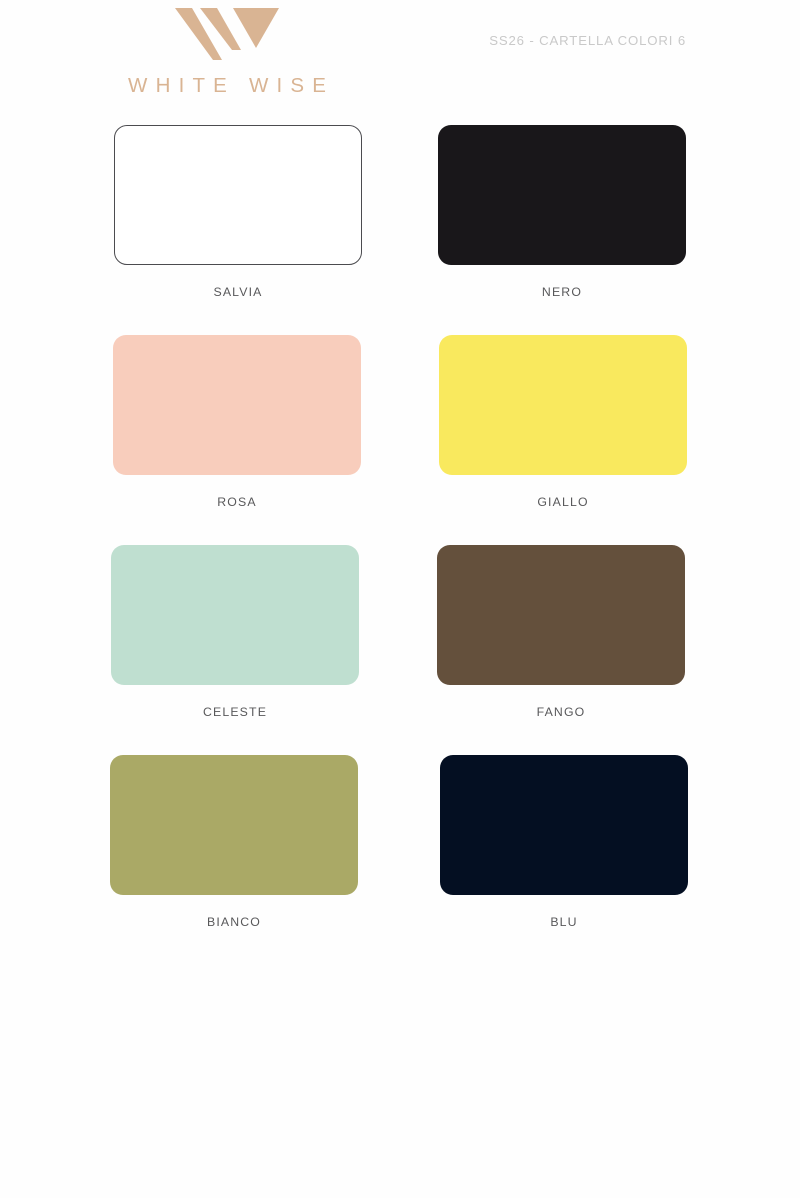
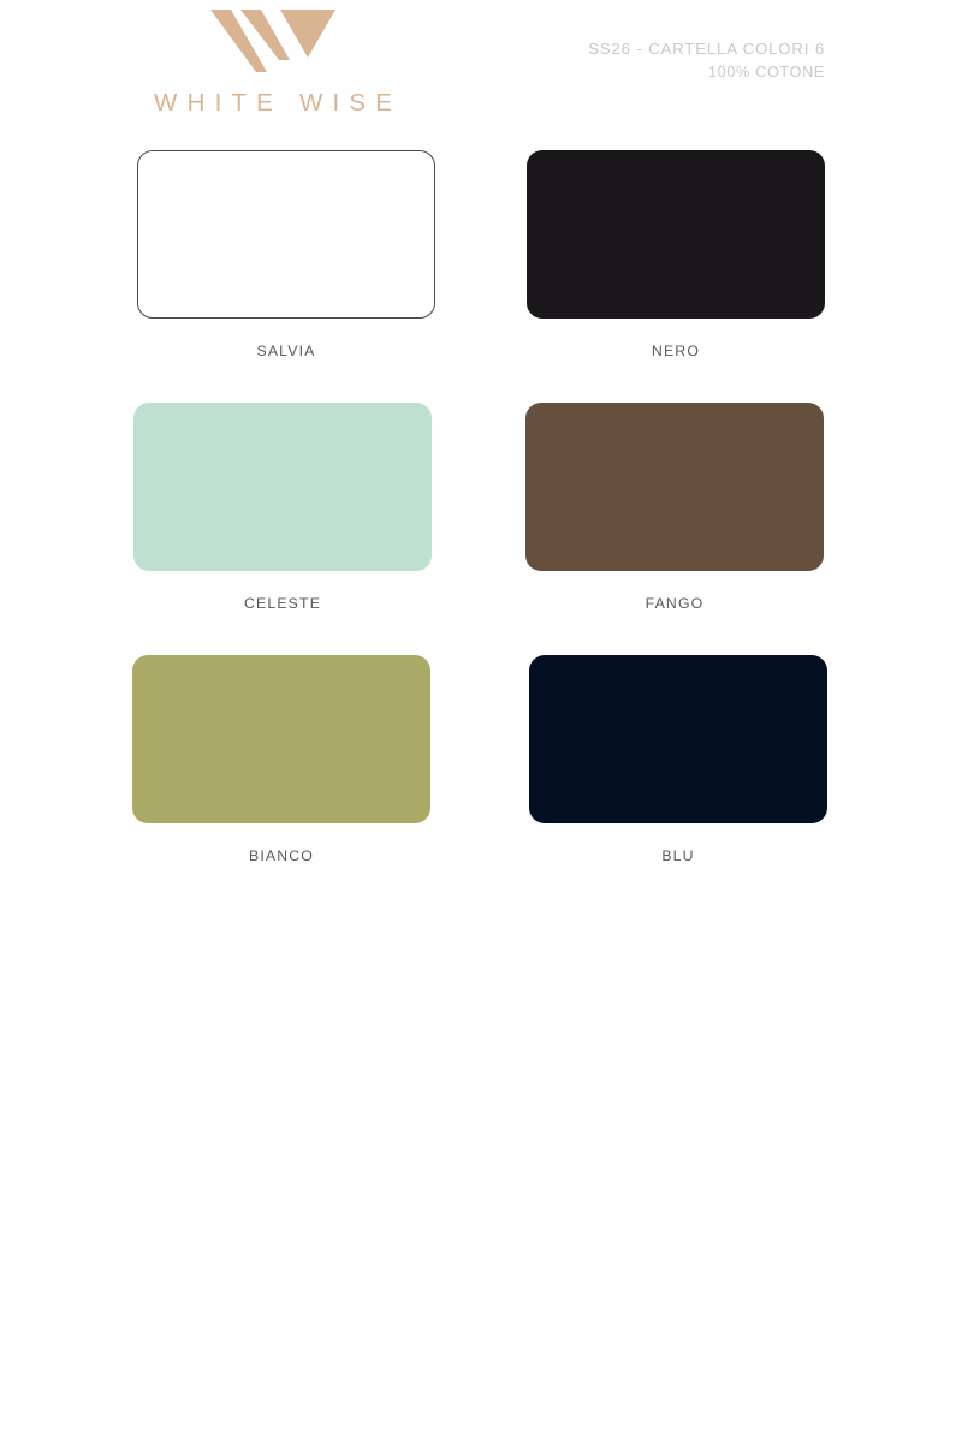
  WHITE WISE
  SS26 - CARTELLA COLORI 6
+ 100% COTONE
  SALVIA
  NERO
- ROSA
- GIALLO
  CELESTE
  FANGO
  BIANCO
  BLU
